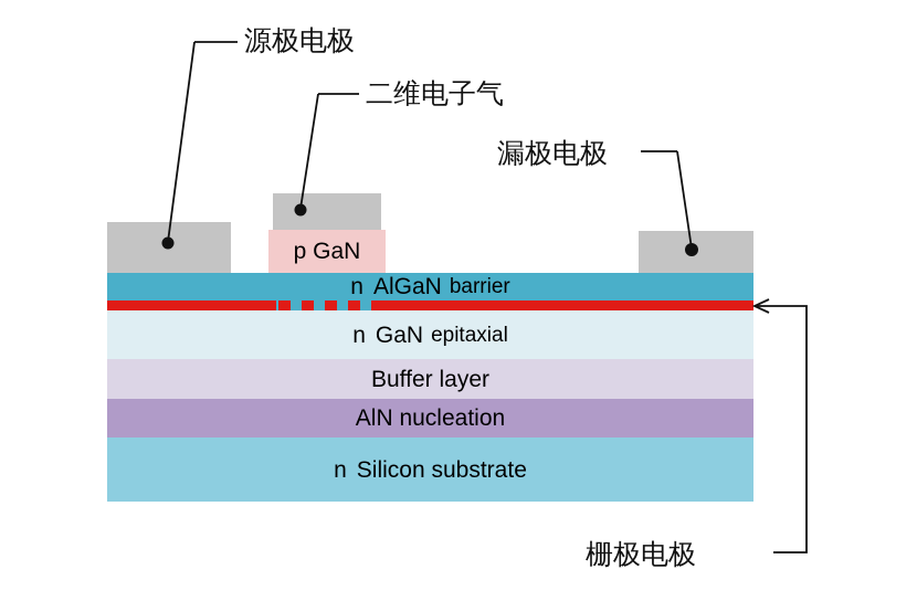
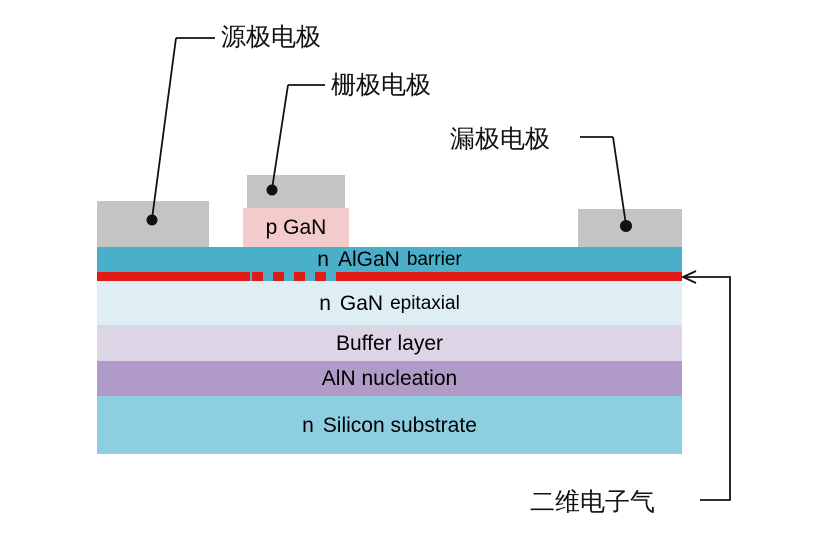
  n
  AlGaN
  barrier
  n
  GaN
  epitaxial
  Buffer layer
  AlN nucleation
  n
  Silicon substrate
  p GaN
  源极电极
- 二维电子气
+ 栅极电极
  漏极电极
- 栅极电极
+ 二维电子气
